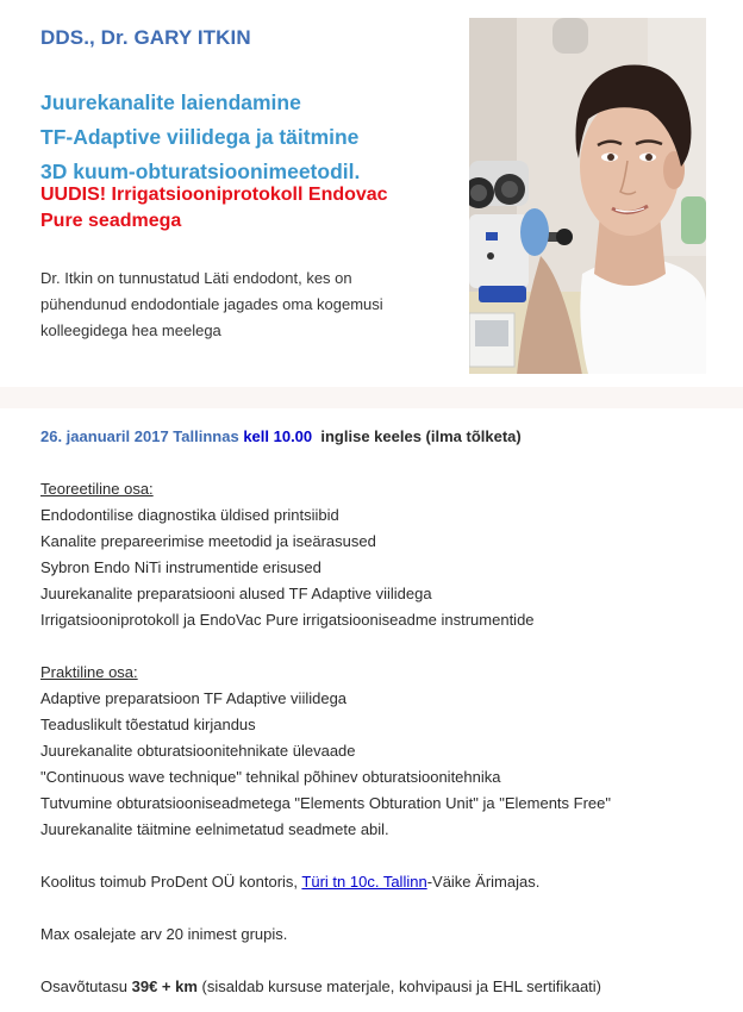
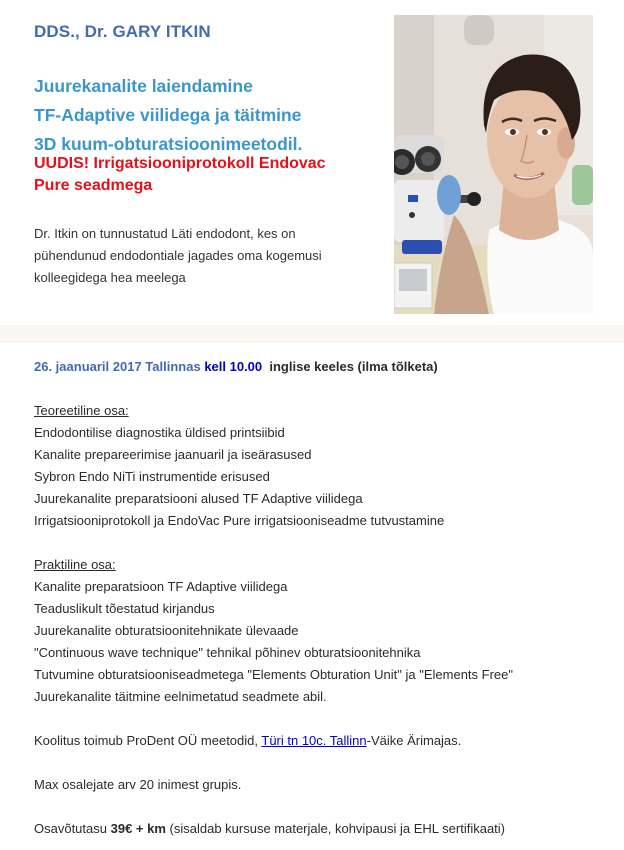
  DDS., Dr. GARY ITKIN
  Juurekanalite laiendamine
  TF-Adaptive viilidega ja täitmine
  3D kuum-obturatsioonimeetodil.
  UUDIS! Irrigatsiooniprotokoll Endovac
  Pure seadmega
  Dr. Itkin on tunnustatud Läti endodont, kes on
  pühendunud endodontiale jagades oma kogemusi
  kolleegidega hea meelega
  26. jaanuaril 2017 Tallinnas kell 10.00 inglise keeles (ilma tõlketa)
  Teoreetiline osa:
  Endodontilise diagnostika üldised printsiibid
- Kanalite prepareerimise meetodid ja iseärasused
+ Kanalite prepareerimise jaanuaril ja iseärasused
  Sybron Endo NiTi instrumentide erisused
  Juurekanalite preparatsiooni alused TF Adaptive viilidega
- Irrigatsiooniprotokoll ja EndoVac Pure irrigatsiooniseadme instrumentide
+ Irrigatsiooniprotokoll ja EndoVac Pure irrigatsiooniseadme tutvustamine
  Praktiline osa:
- Adaptive preparatsioon TF Adaptive viilidega
+ Kanalite preparatsioon TF Adaptive viilidega
  Teaduslikult tõestatud kirjandus
  Juurekanalite obturatsioonitehnikate ülevaade
  "Continuous wave technique" tehnikal põhinev obturatsioonitehnika
  Tutvumine obturatsiooniseadmetega "Elements Obturation Unit" ja "Elements Free"
  Juurekanalite täitmine eelnimetatud seadmete abil.
- Koolitus toimub ProDent OÜ kontoris, Türi tn 10c. Tallinn-Väike Ärimajas.
+ Koolitus toimub ProDent OÜ meetodid, Türi tn 10c. Tallinn-Väike Ärimajas.
  Max osalejate arv 20 inimest grupis.
  Osavõtutasu 39€ + km (sisaldab kursuse materjale, kohvipausi ja EHL sertifikaati)
